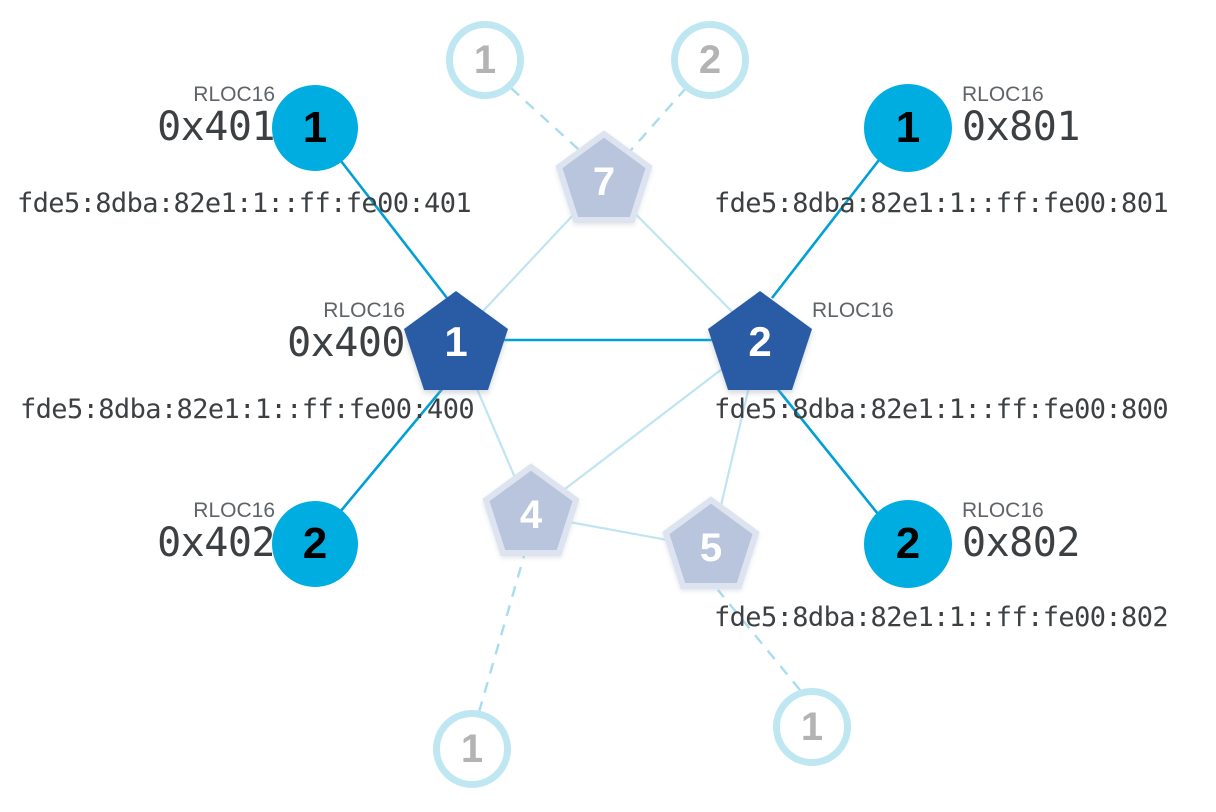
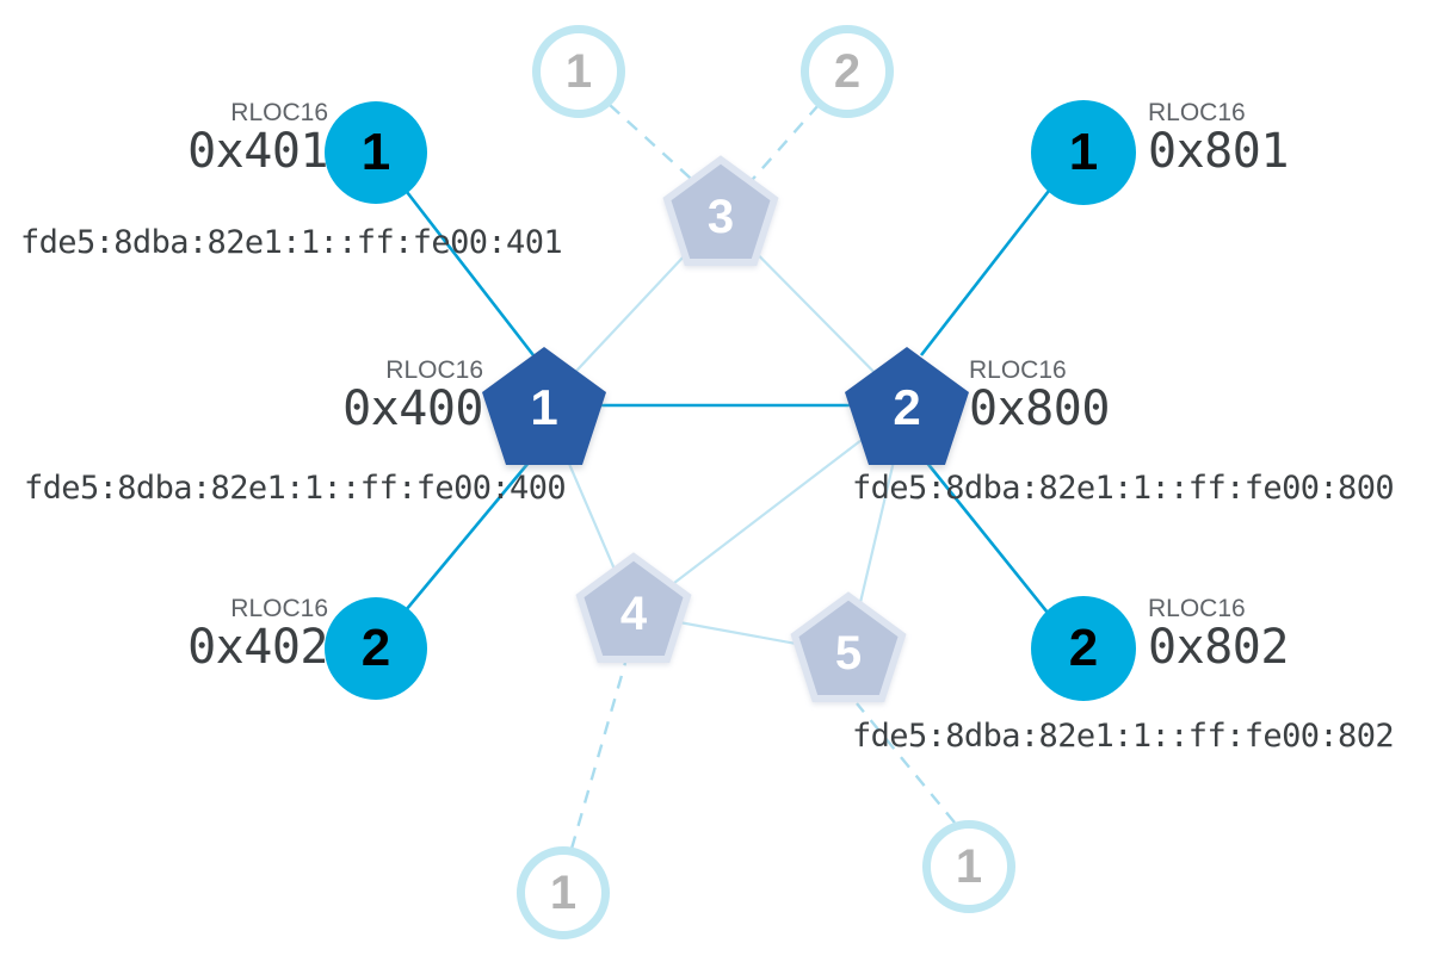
- 7
+ 3
  4
  5
  1
  2
  1
  1
  2
  2
  1
  2
  1
  1
  RLOC16
  0x401
  fde5:8dba:82e1:1::ff:fe00:401
  RLOC16
  0x801
- fde5:8dba:82e1:1::ff:fe00:801
  RLOC16
  0x400
  fde5:8dba:82e1:1::ff:fe00:400
  RLOC16
+ 0x800
  fde5:8dba:82e1:1::ff:fe00:800
  RLOC16
  0x402
  RLOC16
  0x802
  fde5:8dba:82e1:1::ff:fe00:802
